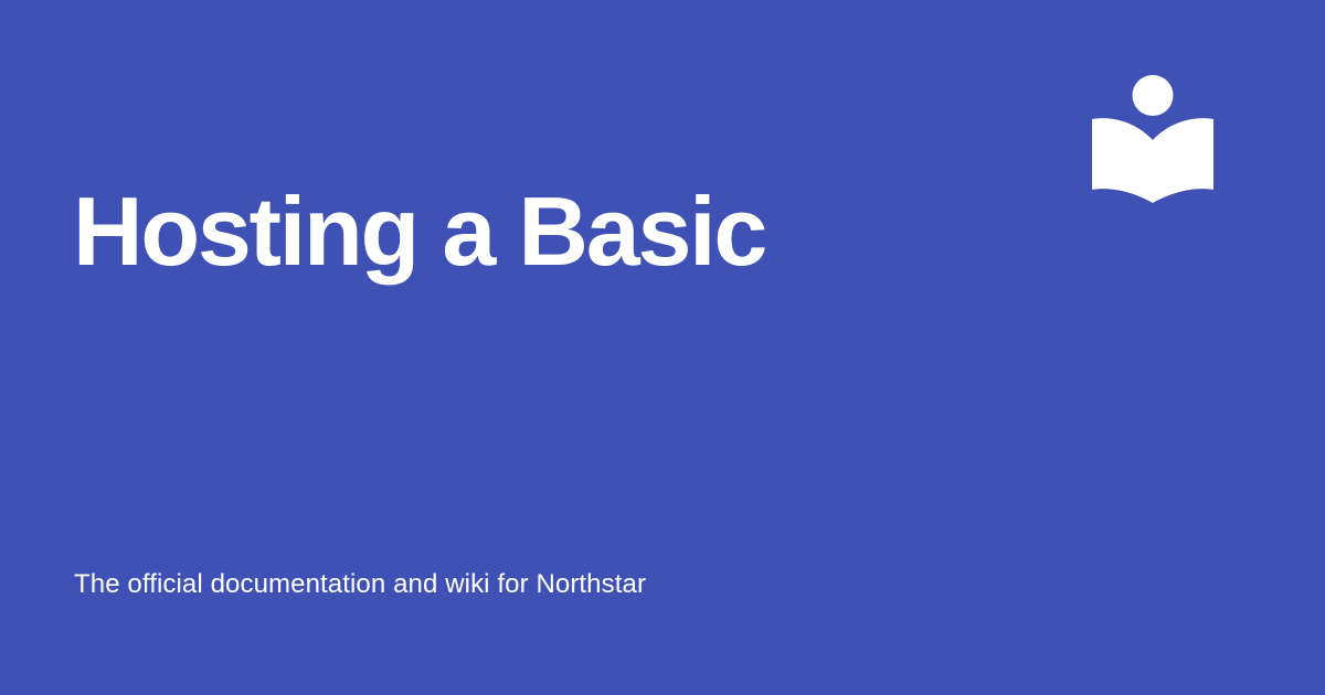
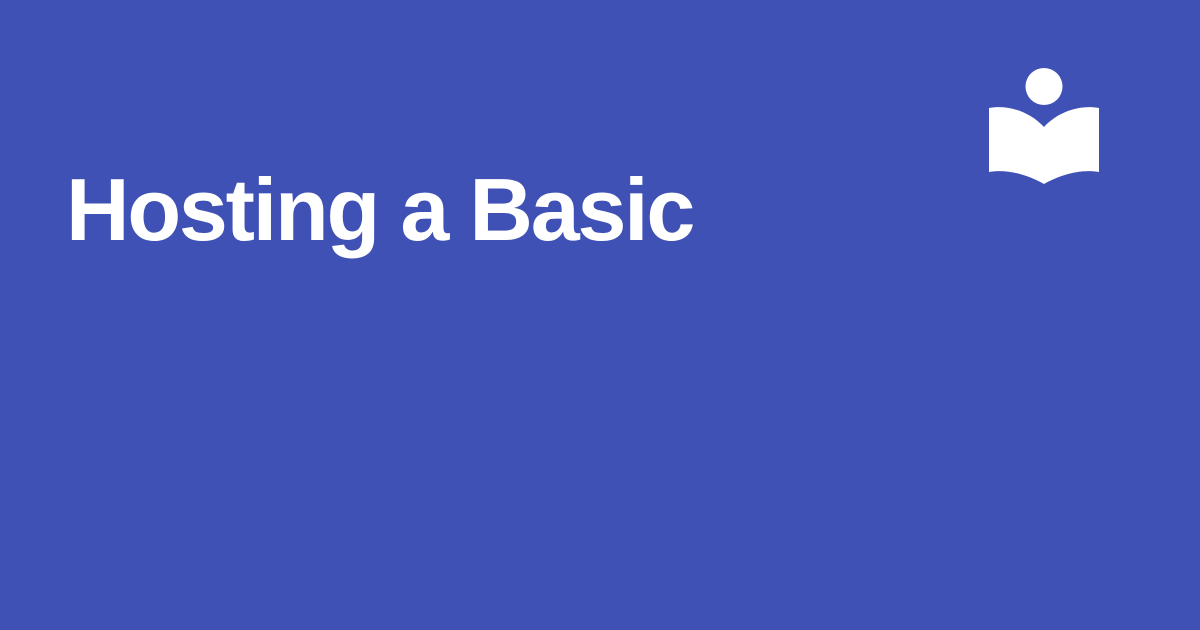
  Hosting a Basic
- The official documentation and wiki for Northstar
